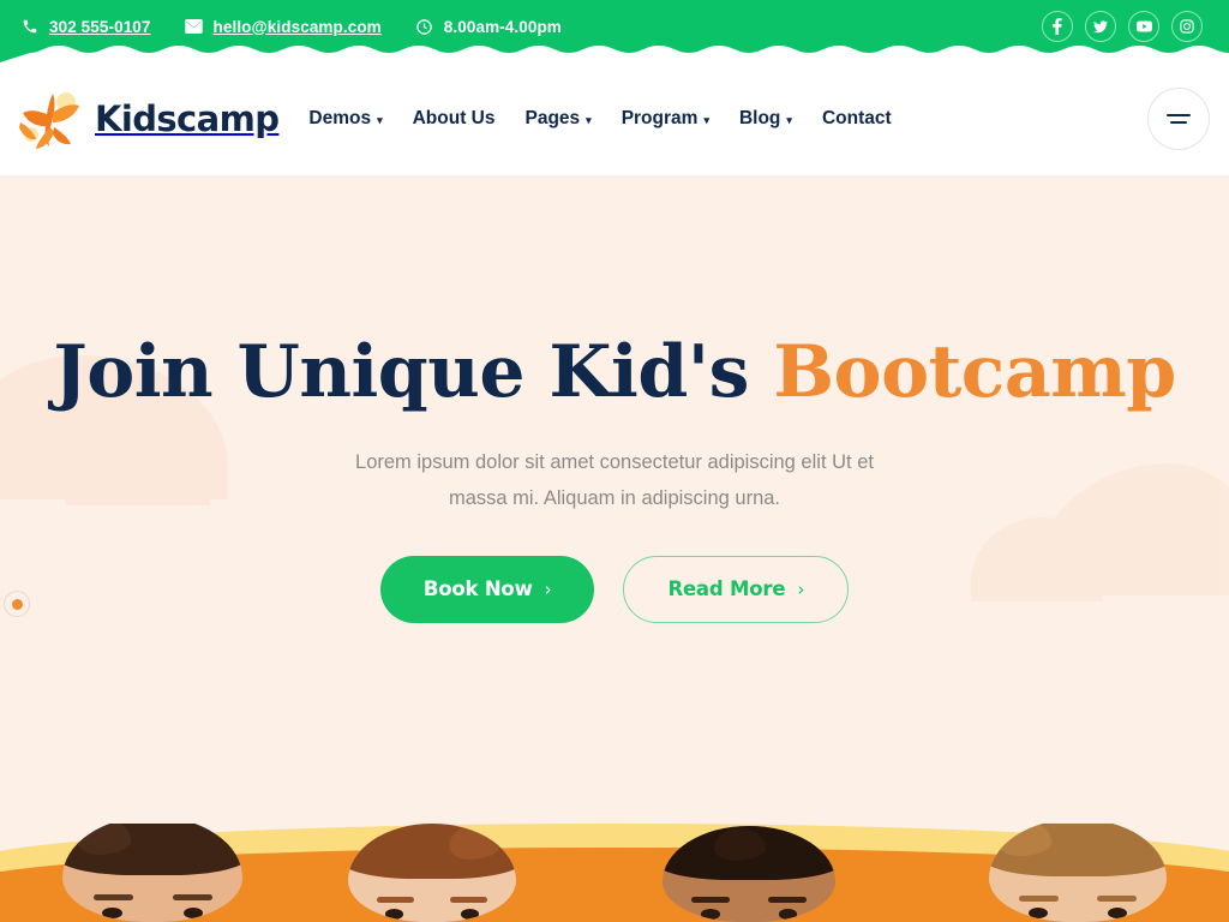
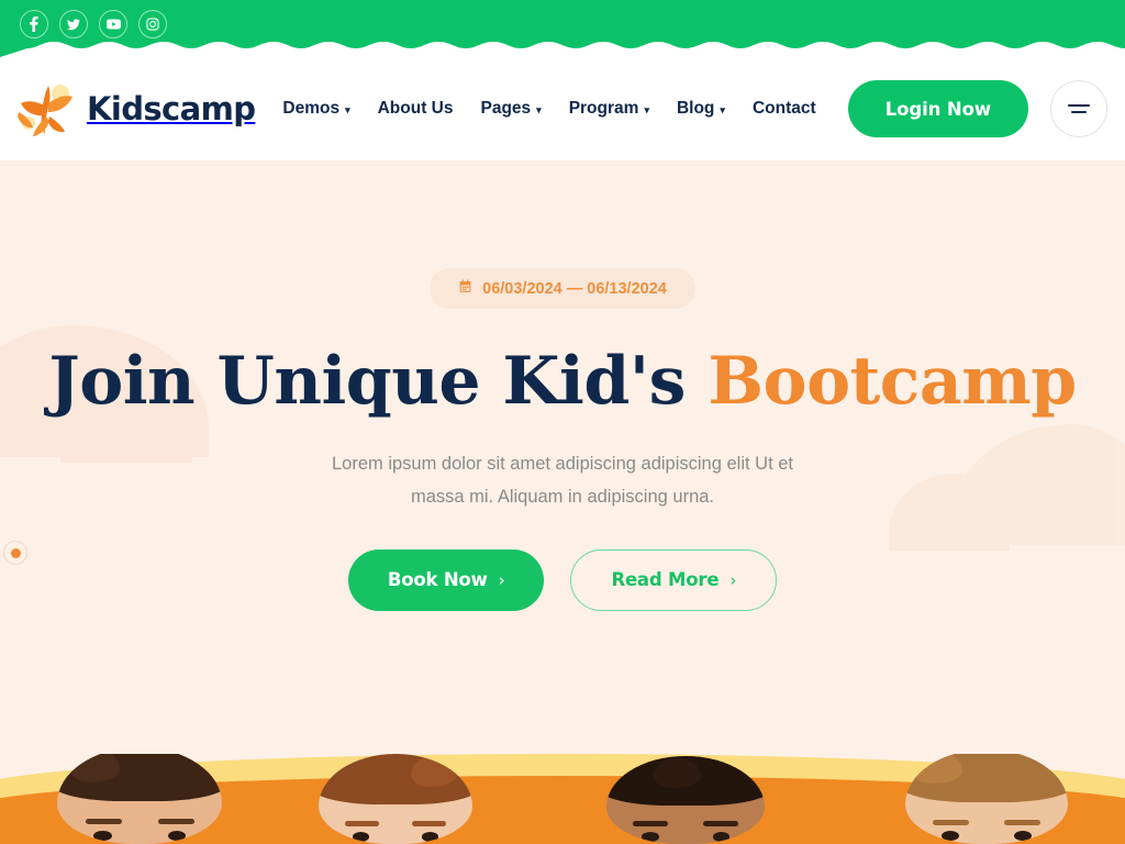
- 302 555-0107
- hello@kidscamp.com
- 8.00am-4.00pm
  Kidscamp
  Demos
  ▾
  About Us
  Pages
  ▾
  Program
  ▾
  Blog
  ▾
  Contact
+ Login Now
+ 06/03/2024 — 06/13/2024
  Join Unique Kid's Bootcamp
- Lorem ipsum dolor sit amet consectetur adipiscing elit Ut et
+ Lorem ipsum dolor sit amet adipiscing adipiscing elit Ut et
  massa mi. Aliquam in adipiscing urna.
  Book Now
  ›
  Read More
  ›
